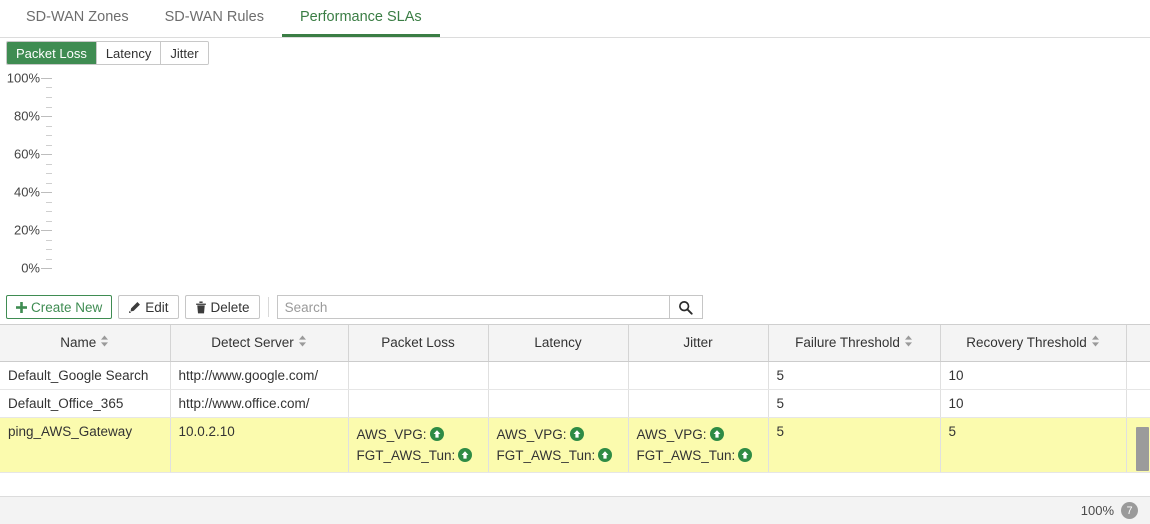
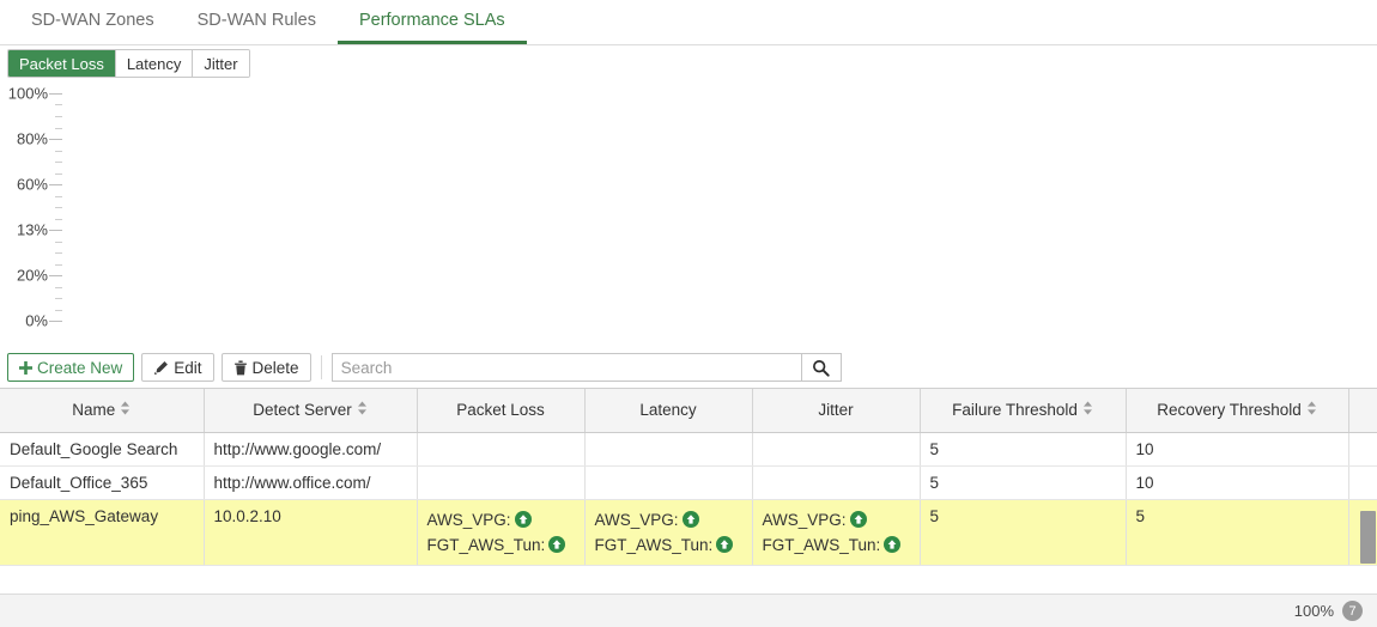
  SD-WAN Zones
  SD-WAN Rules
  Performance SLAs
  Packet Loss
  Latency
  Jitter
  100%
  80%
  60%
- 40%
+ 13%
  20%
  0%
  Create New
  Edit
  Delete
  Search
  Name	Detect Server	Packet Loss	Latency	Jitter	Failure Threshold	Recovery Threshold
  Default_Google Search	http://www.google.com/				5	10
  Default_Office_365	http://www.office.com/				5	10
  ping_AWS_Gateway	10.0.2.10	AWS_VPG: FGT_AWS_Tun:	AWS_VPG: FGT_AWS_Tun:	AWS_VPG: FGT_AWS_Tun:	5	5
  100%
  7
